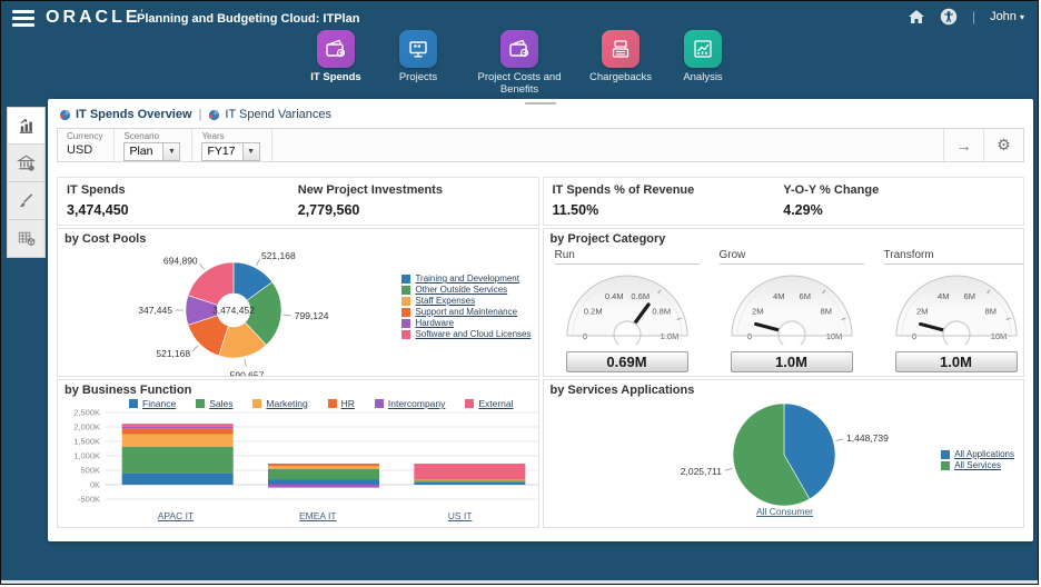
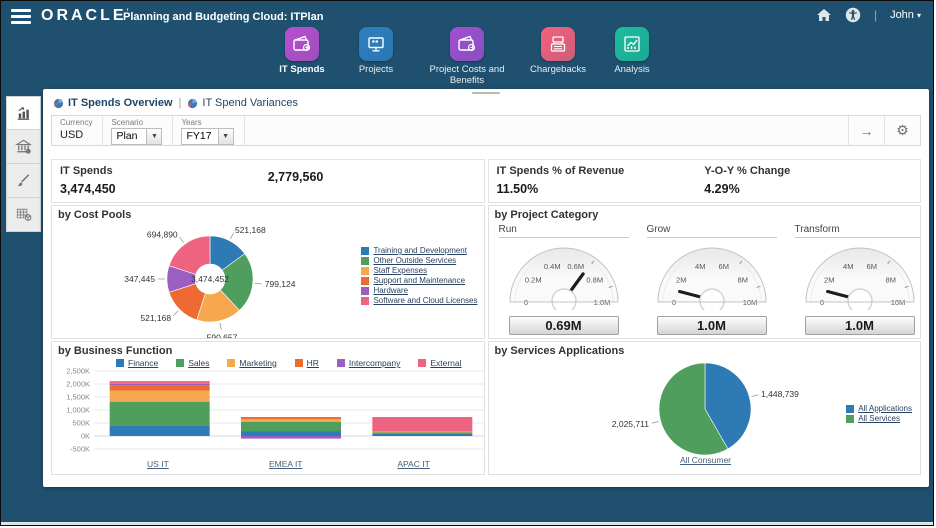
  ORACLE
  Planning and Budgeting Cloud: ITPlan
  |
  John ▾
  IT Spends
  Projects
  Project Costs and Benefits
  Chargebacks
  Analysis
  IT Spends Overview
  |
  IT Spend Variances
  Currency
  USD
  Scenario
  Plan
  Years
  FY17
  →
  ⚙
  IT Spends
  3,474,450
- New Project Investments
  2,779,560
  IT Spends % of Revenue
  11.50%
  Y-O-Y % Change
  4.29%
  by Cost Pools
  521,168
  799,124
  590,657
  521,168
  347,445
  694,890
  3,474,452
  Training and Development
  Other Outside Services
  Staff Expenses
  Support and Maintenance
  Hardware
  Software and Cloud Licenses
  by Project Category
  Run
  0.2M
  0.4M
  0.6M
  0.8M
  0.69M
  Grow
  2M
  4M
  6M
  8M
  1.0M
  Transform
  2M
  4M
  6M
  8M
  1.0M
  by Business Function
  Finance
  Sales
  Marketing
  HR
  Intercompany
  External
  -500K
  0K
  500K
  1,000K
  1,500K
  2,000K
  2,500K
- APAC IT
+ US IT
  EMEA IT
- US IT
+ APAC IT
  by Services Applications
  1,448,739
  2,025,711
  All Consumer
  All Applications
  All Services
